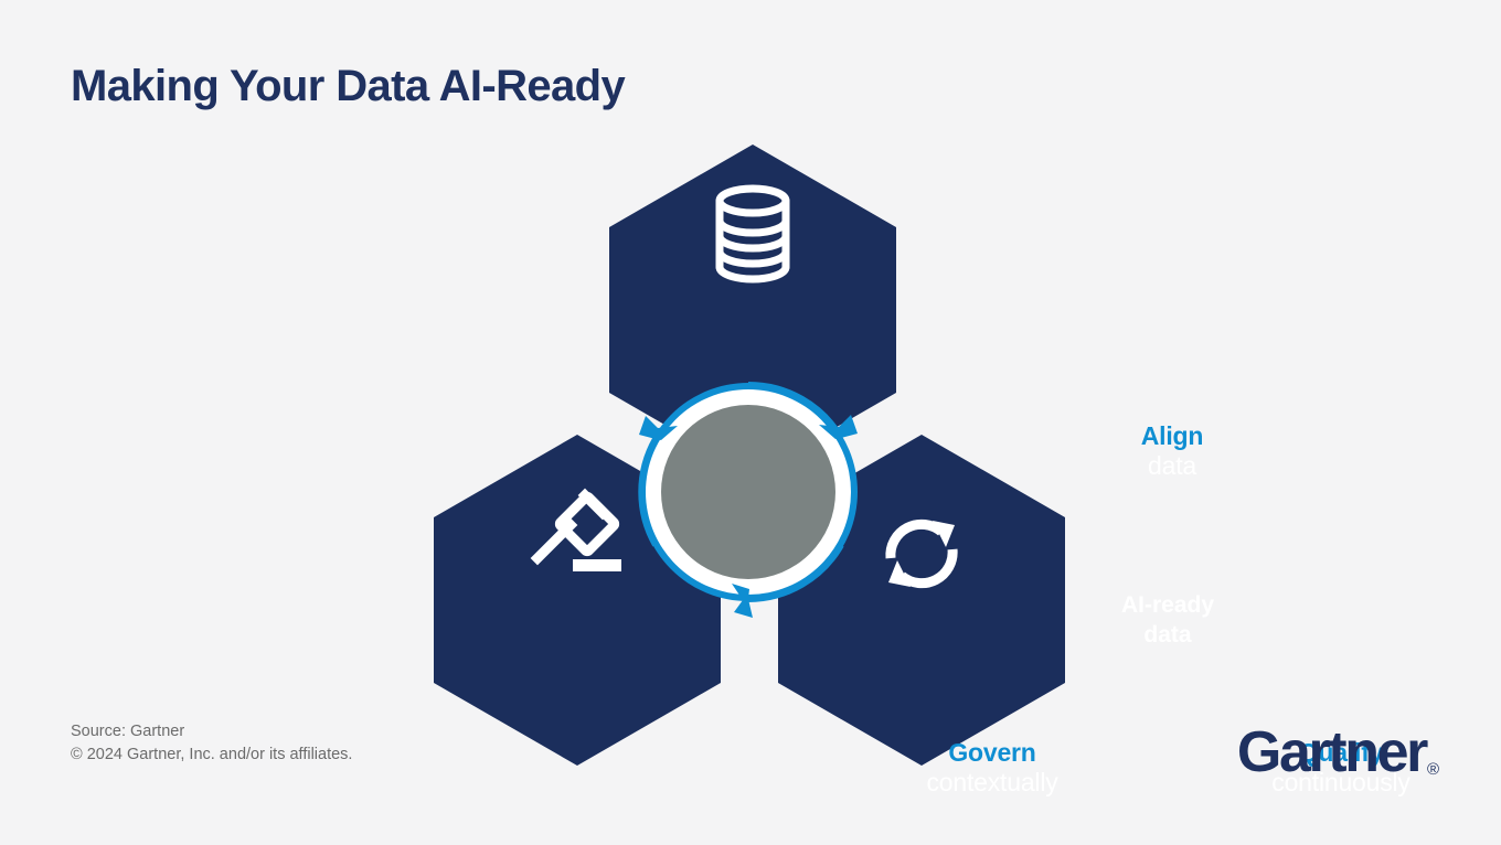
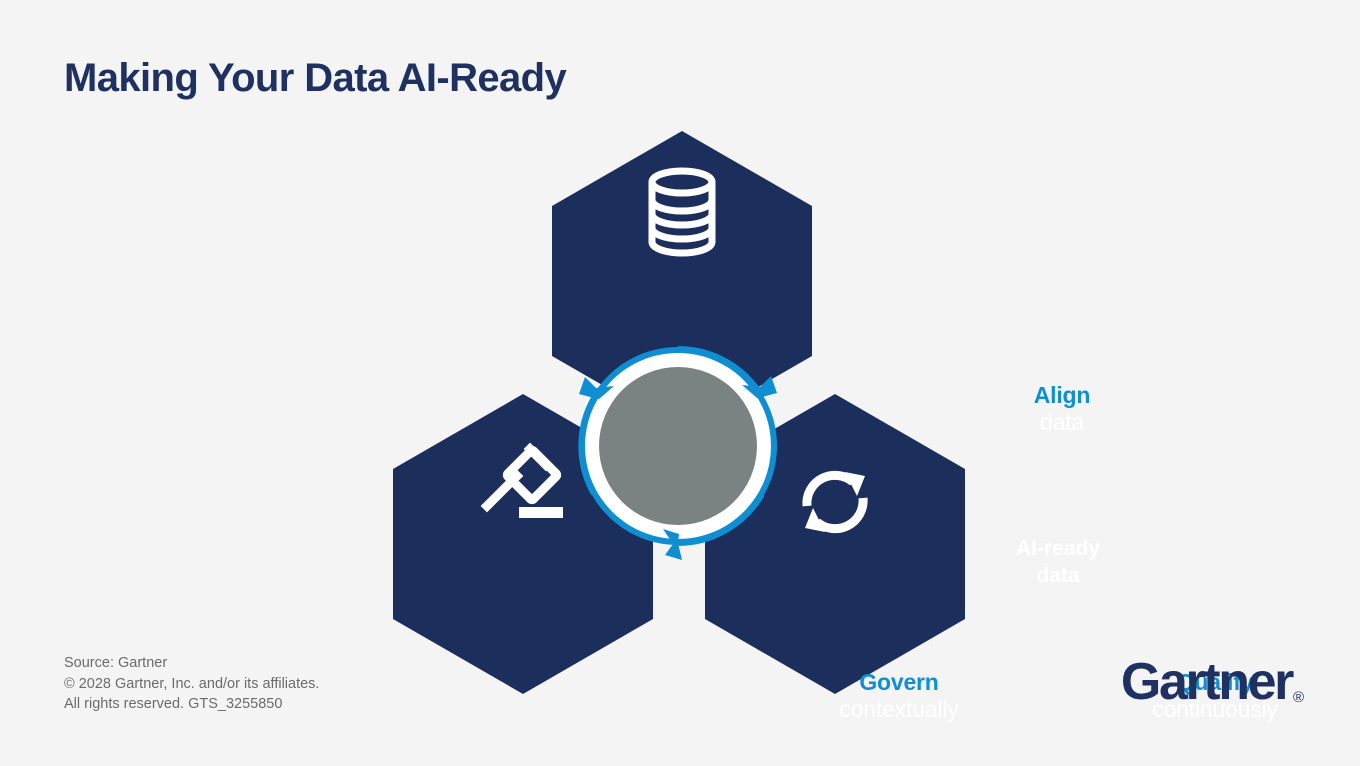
  Making Your Data AI-Ready
  Align
  Govern
  Qualify
  continuously
  Source: Gartner
- © 2024 Gartner, Inc. and/or its affiliates.
+ © 2028 Gartner, Inc. and/or its affiliates.
+ All rights reserved. GTS_3255850
  Gartner
  ®
